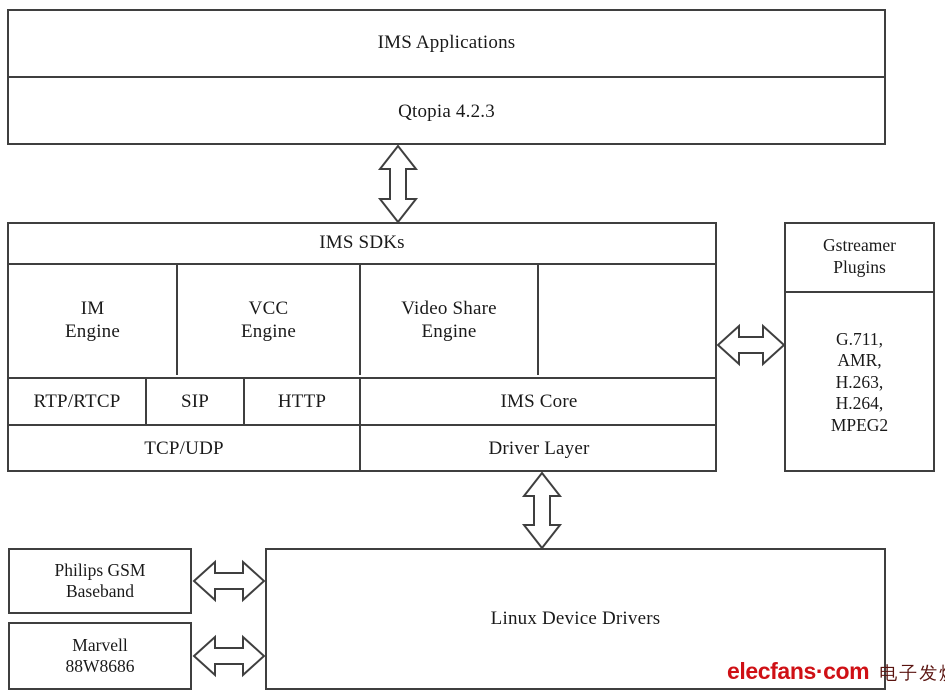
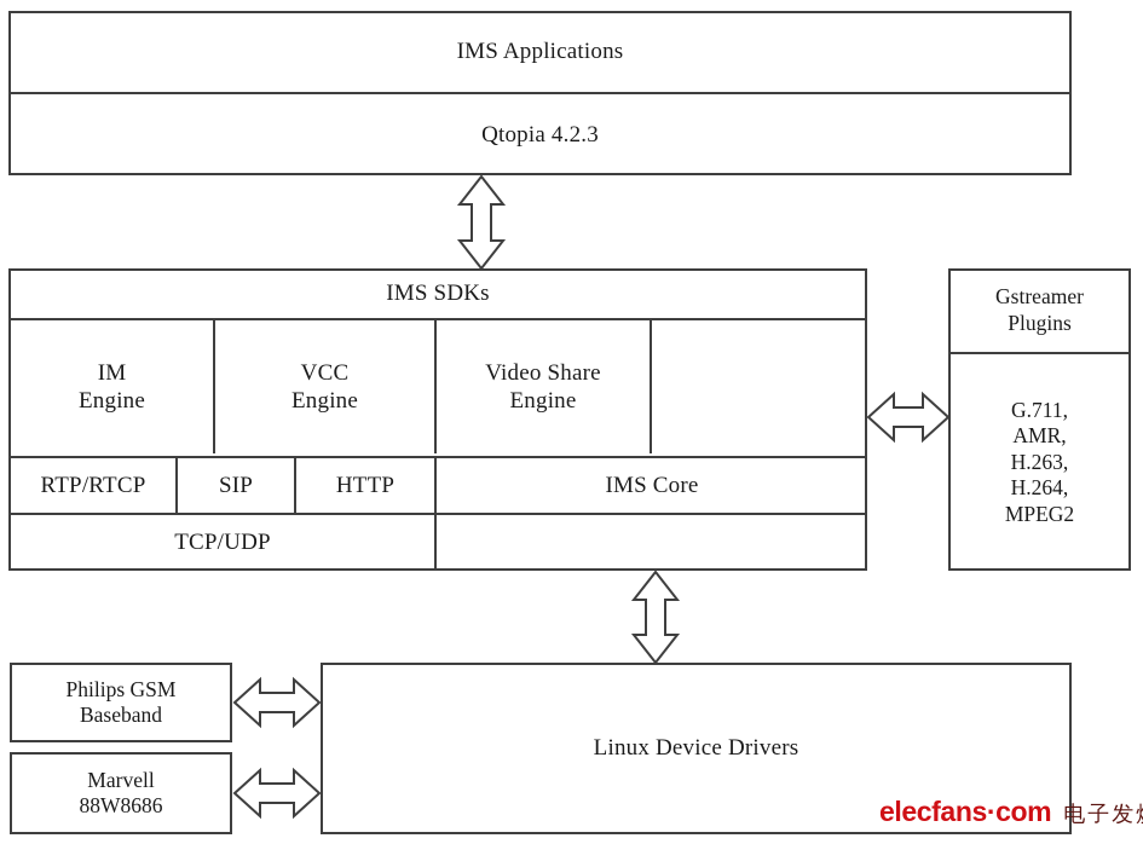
  IMS Applications
  Qtopia 4.2.3
  IMS SDKs
  IM
  Engine
  VCC
  Engine
  Video Share
  Engine
  RTP/RTCP
  SIP
  HTTP
  IMS Core
  TCP/UDP
- Driver Layer
  Gstreamer
  Plugins
  G.711,
  AMR,
  H.263,
  H.264,
  MPEG2
  Philips GSM
  Baseband
  Marvell
  88W8686
  Linux Device Drivers
  elecfans·com
